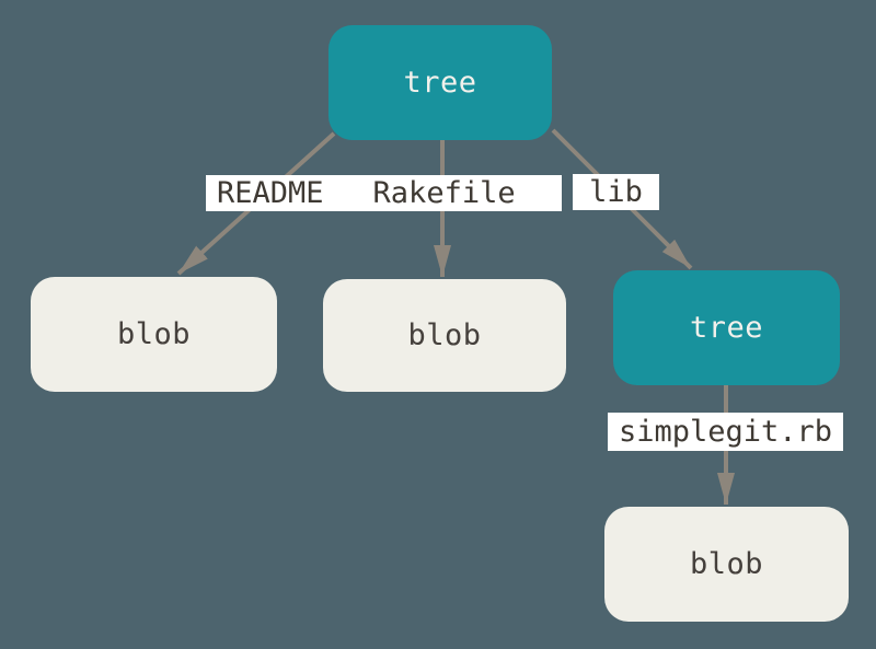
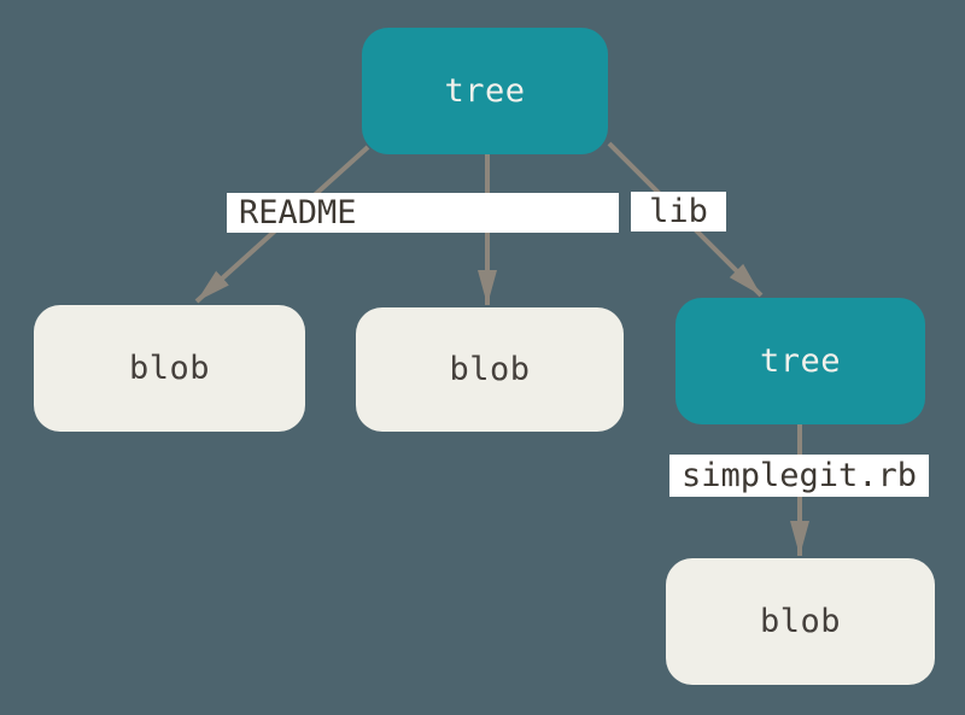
  tree
  README
- Rakefile
  lib
  blob
  blob
  tree
  simplegit.rb
  blob
